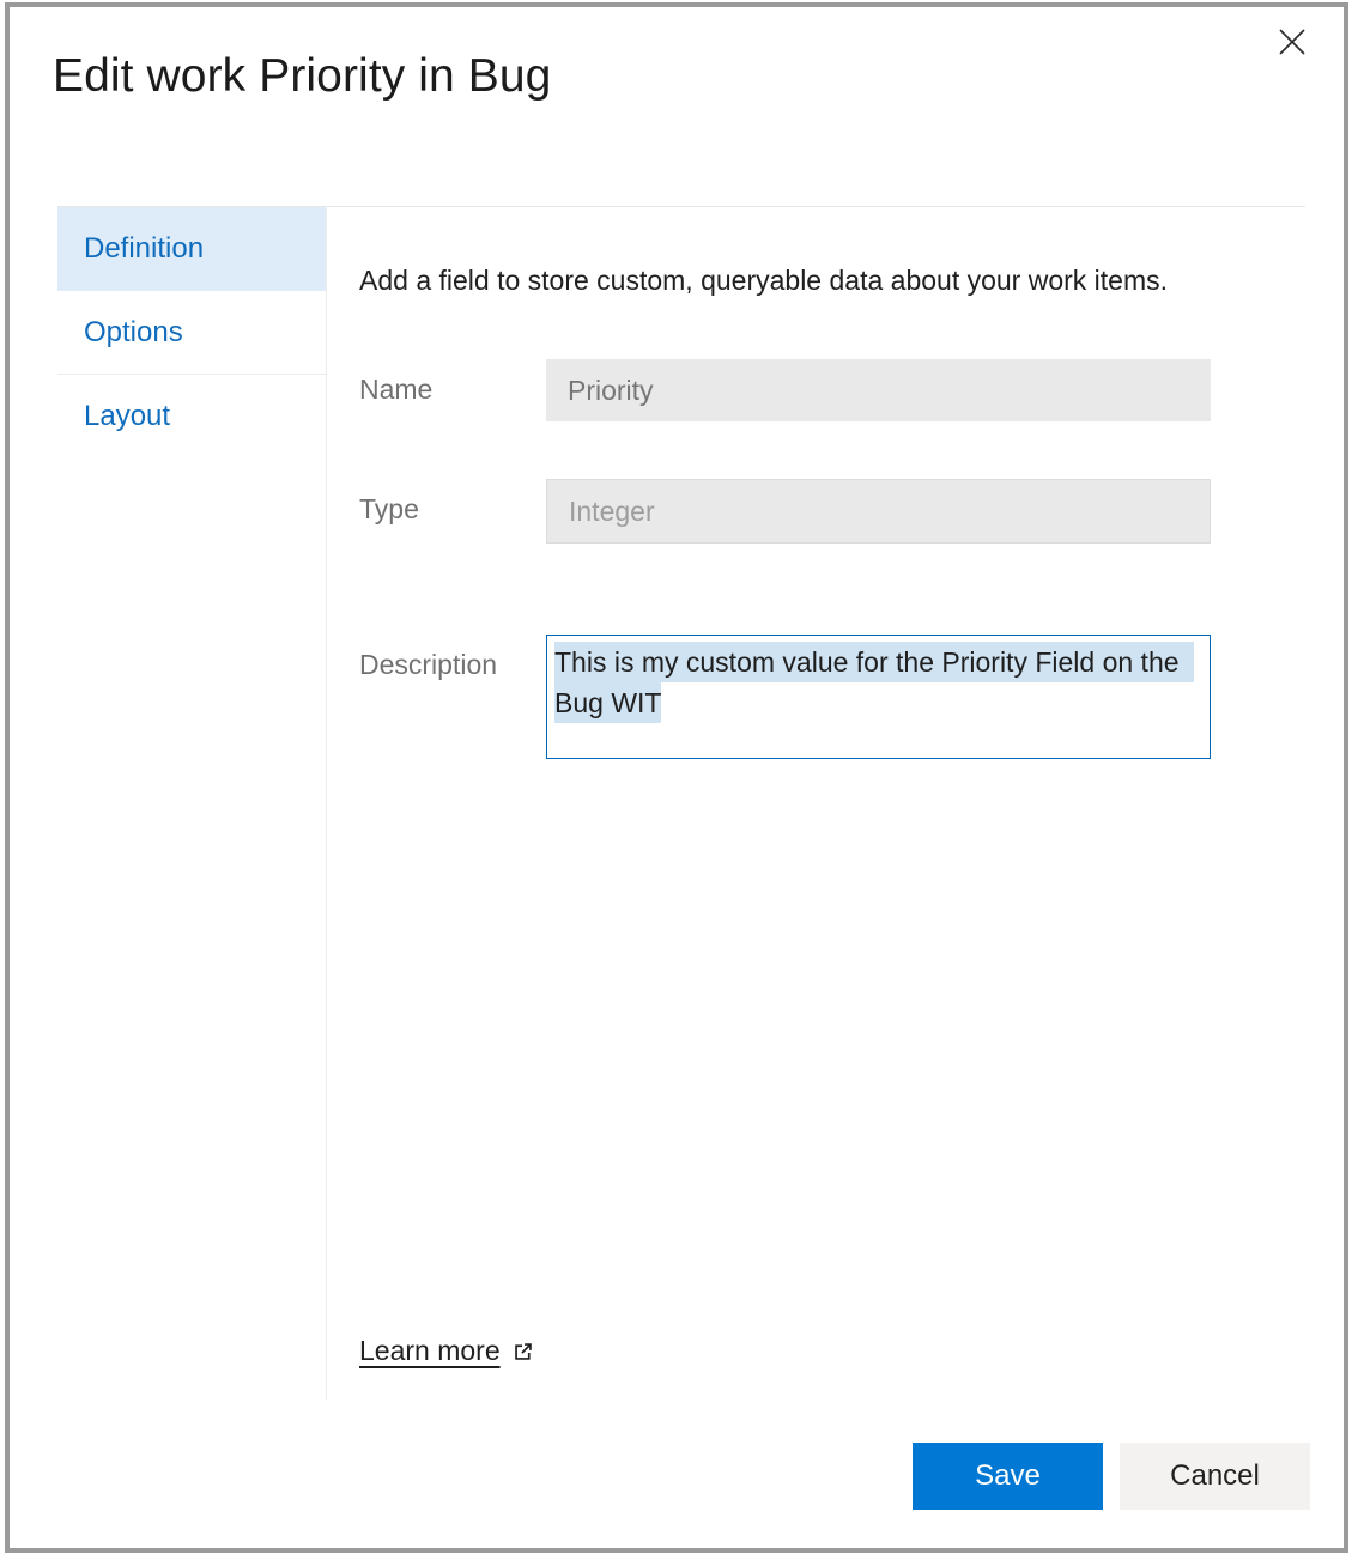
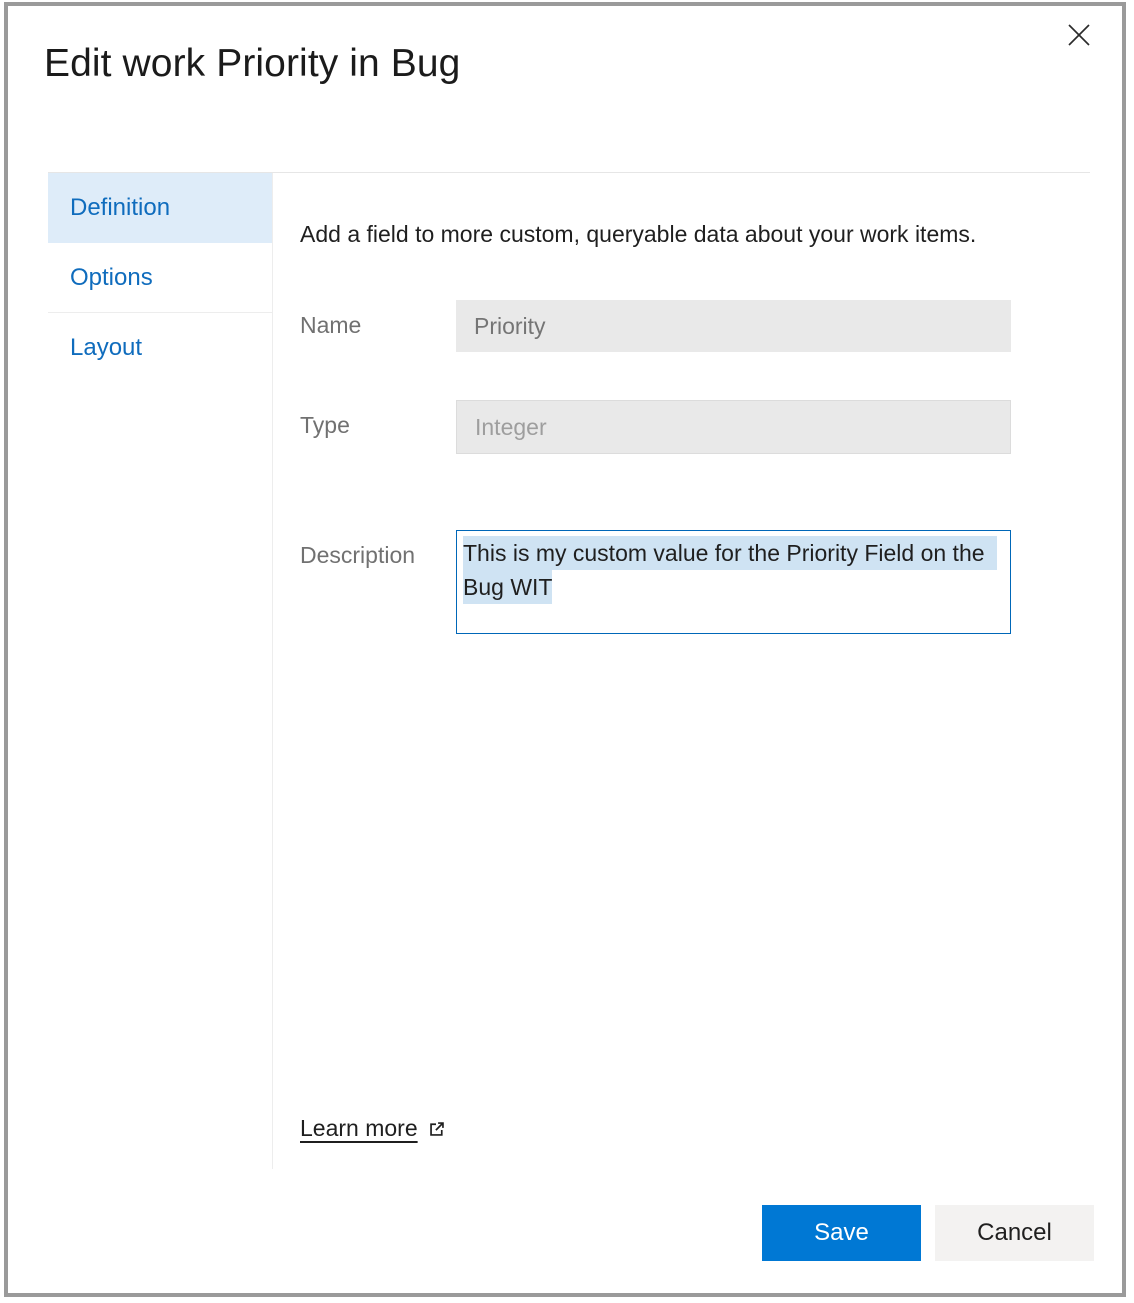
  Edit work Priority in Bug
  Definition
  Options
  Layout
- Add a field to store custom, queryable data about your work items.
+ Add a field to more custom, queryable data about your work items.
  Name
  Priority
  Type
  Integer
  Description
  Learn more
  Save
  Cancel
